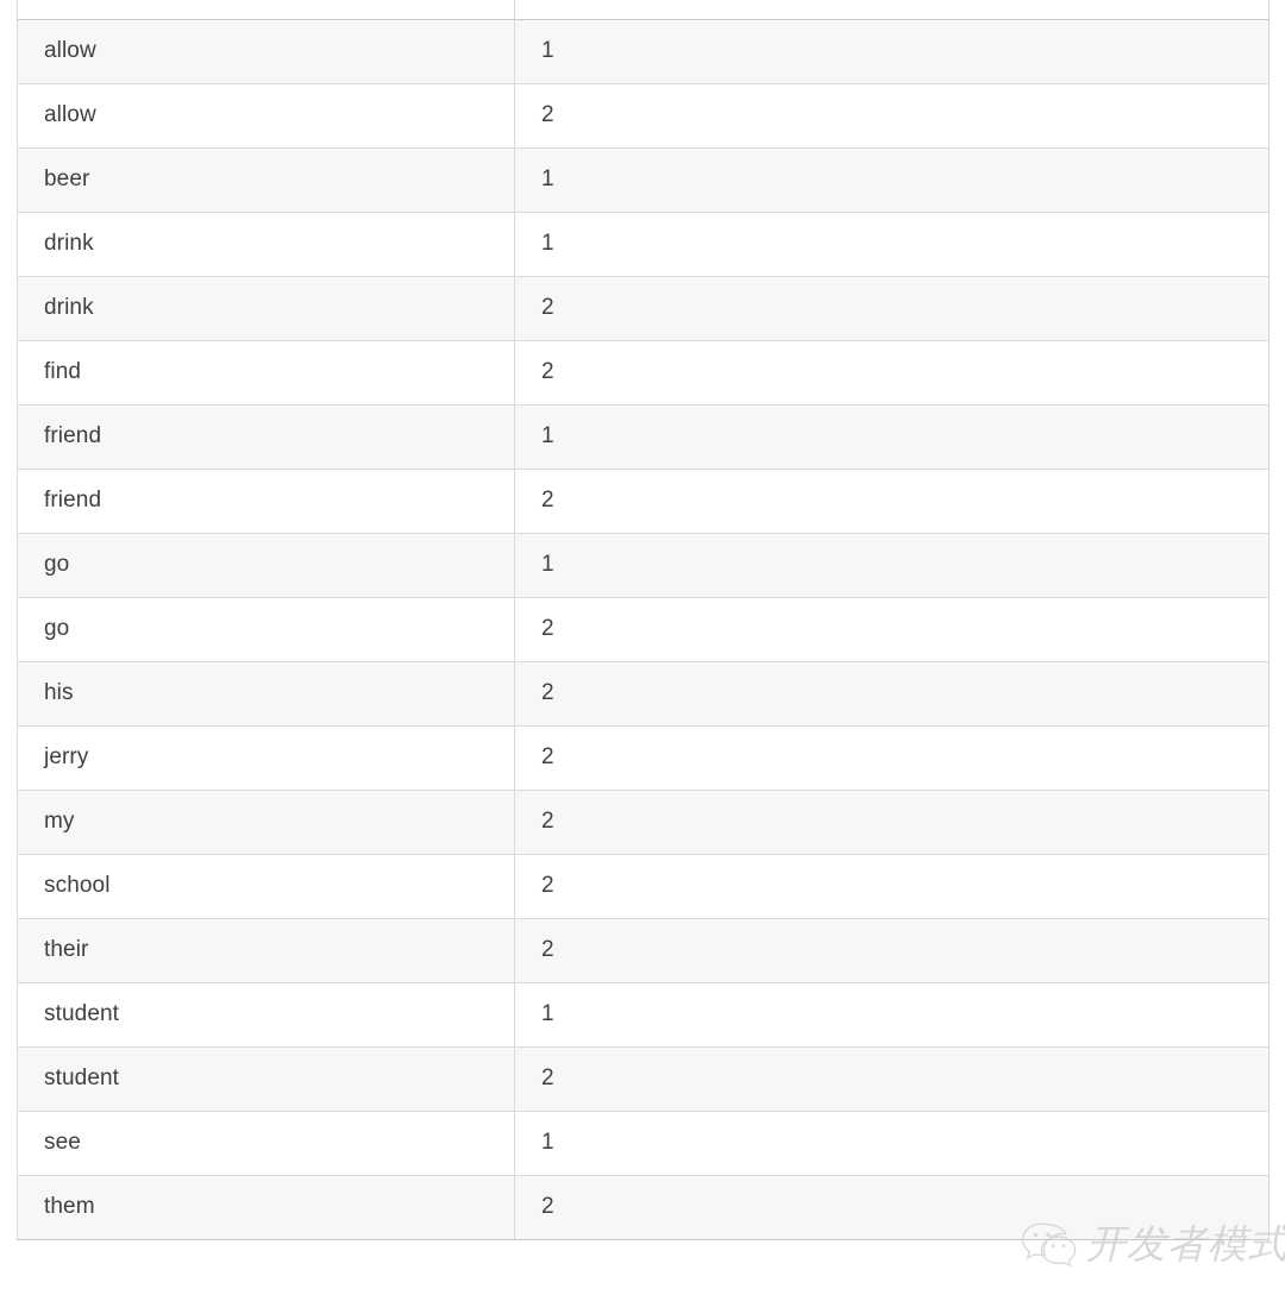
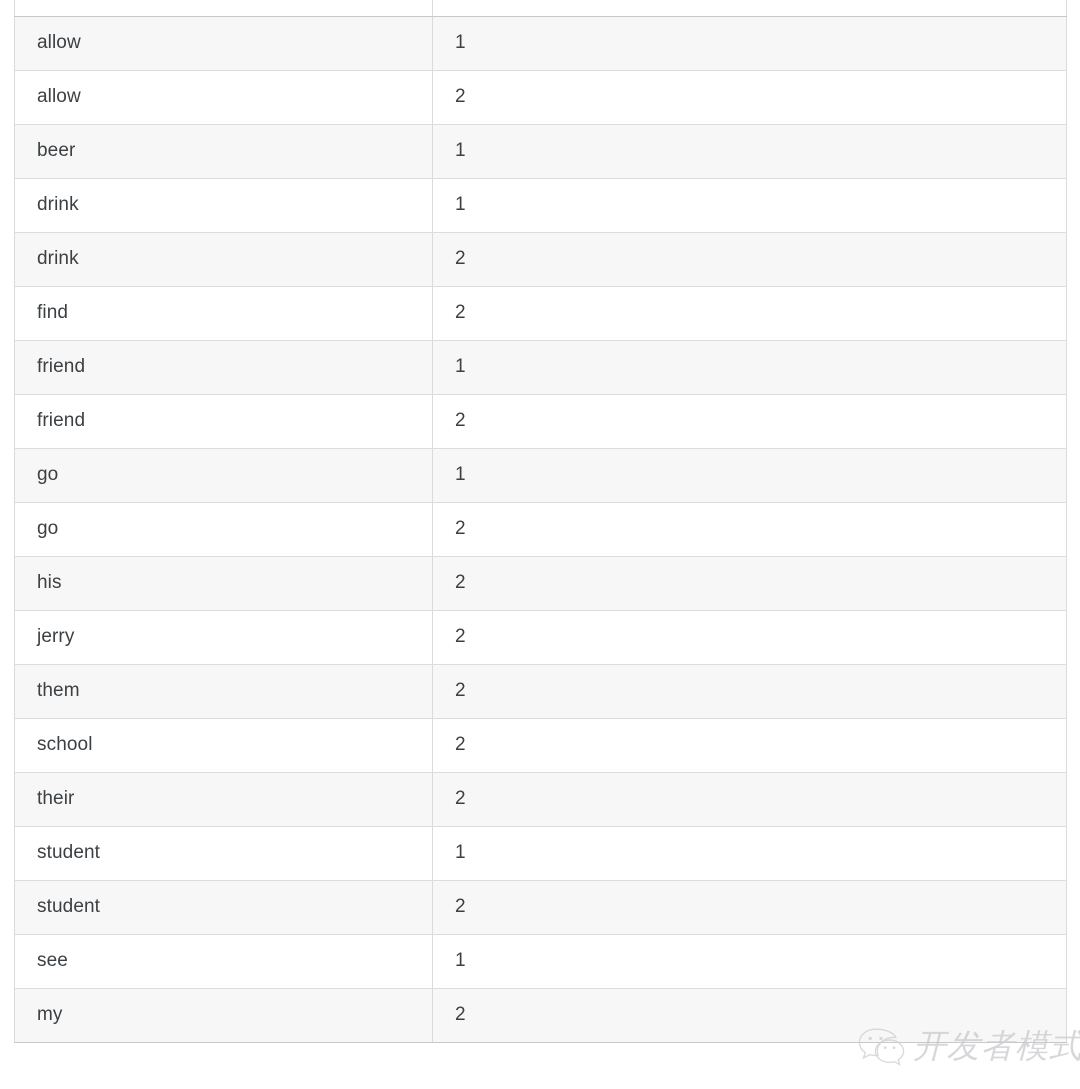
  allow	1
  allow	2
  beer	1
  drink	1
  drink	2
  find	2
  friend	1
  friend	2
  go	1
  go	2
  his	2
  jerry	2
- my	2
+ them	2
  school	2
  their	2
  student	1
  student	2
  see	1
- them	2
+ my	2
  开发者模式
